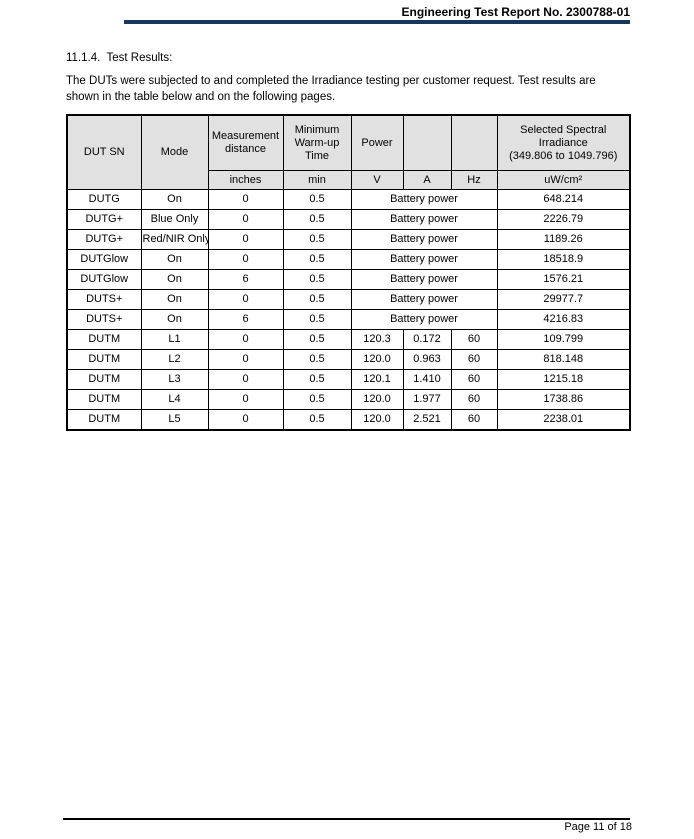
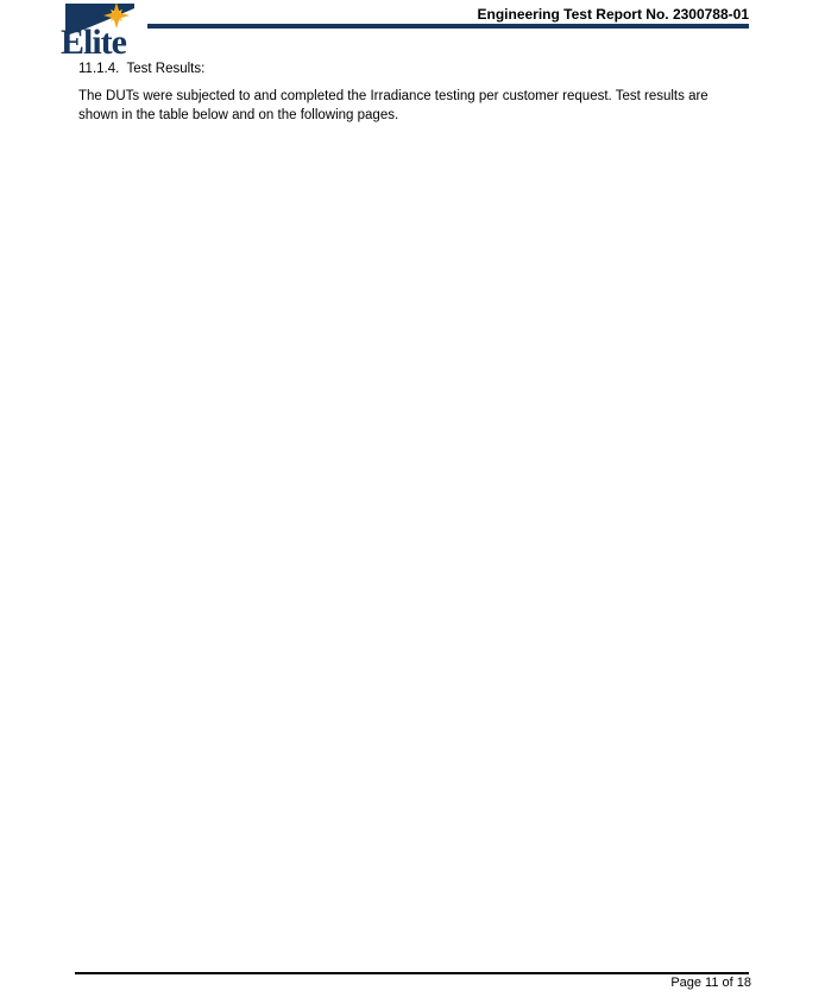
+ Elite
  Engineering Test Report No. 2300788-01
  11.1.4. Test Results:
  The DUTs were subjected to and completed the Irradiance testing per customer request. Test results are shown in the table below and on the following pages.
- DUT SN	Mode	Measurement distance	Minimum Warm-up Time	Power			Selected Spectral Irradiance (349.806 to 1049.796)
- inches	min	V	A	Hz	uW/cm²
- DUTG	On	0	0.5	Battery power	648.214
- DUTG+	Blue Only	0	0.5	Battery power	2226.79
- DUTG+	Red/NIR Only	0	0.5	Battery power	1189.26
- DUTGlow	On	0	0.5	Battery power	18518.9
- DUTGlow	On	6	0.5	Battery power	1576.21
- DUTS+	On	0	0.5	Battery power	29977.7
- DUTS+	On	6	0.5	Battery power	4216.83
- DUTM	L1	0	0.5	120.3	0.172	60	109.799
- DUTM	L2	0	0.5	120.0	0.963	60	818.148
- DUTM	L3	0	0.5	120.1	1.410	60	1215.18
- DUTM	L4	0	0.5	120.0	1.977	60	1738.86
- DUTM	L5	0	0.5	120.0	2.521	60	2238.01
  Page 11 of 18
